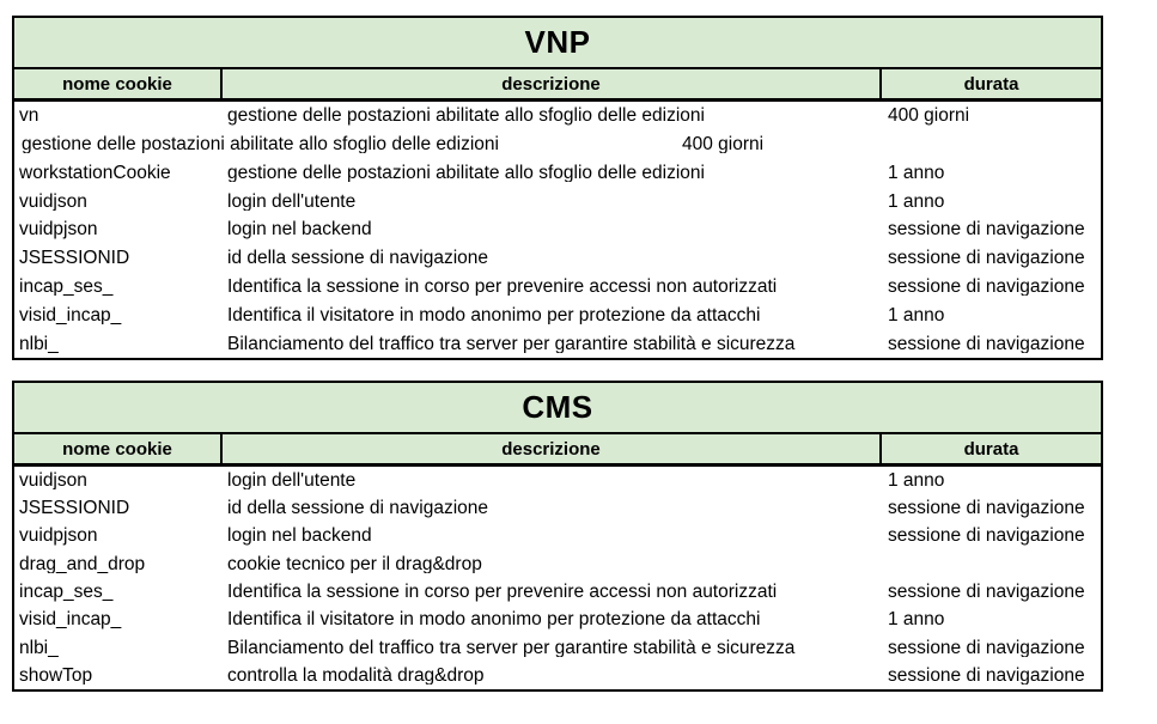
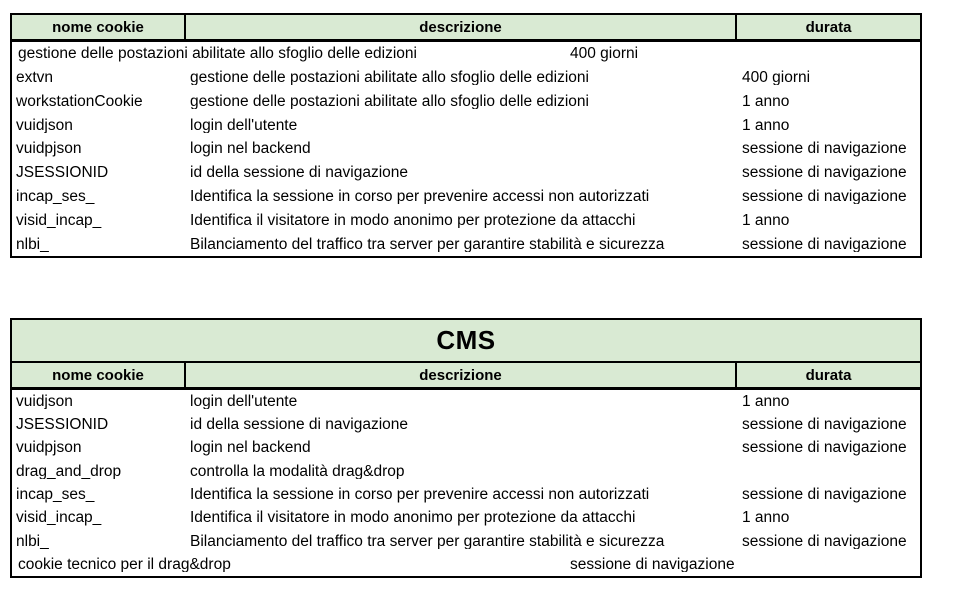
- VNP
  nome cookie
  descrizione
  durata
- vn
  gestione delle postazioni abilitate allo sfoglio delle edizioni
  400 giorni
+ extvn
  gestione delle postazioni abilitate allo sfoglio delle edizioni
  400 giorni
  workstationCookie
  gestione delle postazioni abilitate allo sfoglio delle edizioni
  1 anno
  vuidjson
  login dell'utente
  1 anno
  vuidpjson
  login nel backend
  sessione di navigazione
  JSESSIONID
  id della sessione di navigazione
  sessione di navigazione
  incap_ses_
  Identifica la sessione in corso per prevenire accessi non autorizzati
  sessione di navigazione
  visid_incap_
  Identifica il visitatore in modo anonimo per protezione da attacchi
  1 anno
  nlbi_
  Bilanciamento del traffico tra server per garantire stabilità e sicurezza
  sessione di navigazione
  CMS
  nome cookie
  descrizione
  durata
  vuidjson
  login dell'utente
  1 anno
  JSESSIONID
  id della sessione di navigazione
  sessione di navigazione
  vuidpjson
  login nel backend
  sessione di navigazione
  drag_and_drop
- cookie tecnico per il drag&drop
+ controlla la modalità drag&drop
  incap_ses_
  Identifica la sessione in corso per prevenire accessi non autorizzati
  sessione di navigazione
  visid_incap_
  Identifica il visitatore in modo anonimo per protezione da attacchi
  1 anno
  nlbi_
  Bilanciamento del traffico tra server per garantire stabilità e sicurezza
  sessione di navigazione
- showTop
- controlla la modalità drag&drop
+ cookie tecnico per il drag&drop
  sessione di navigazione
